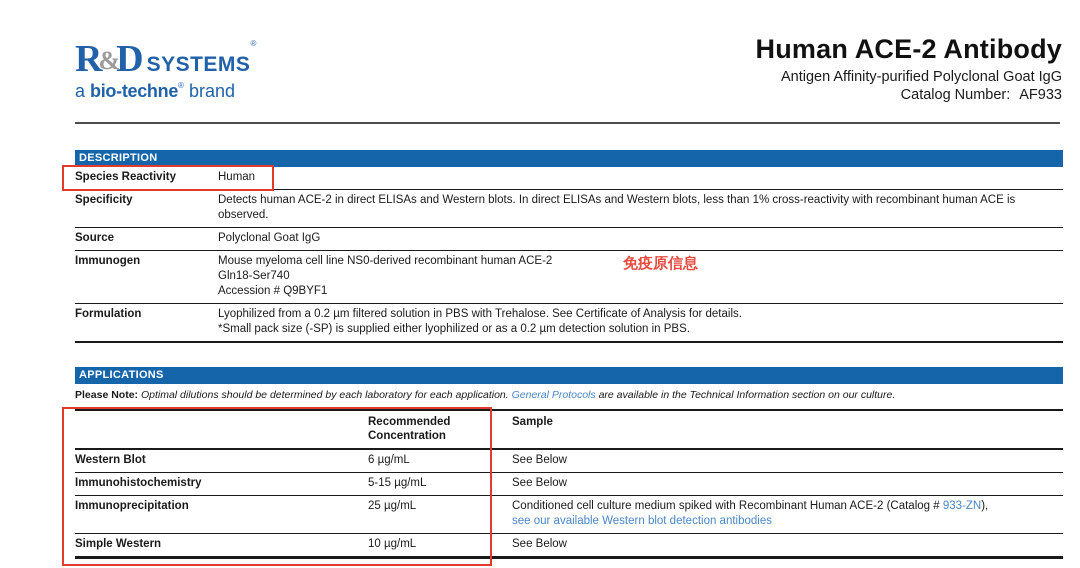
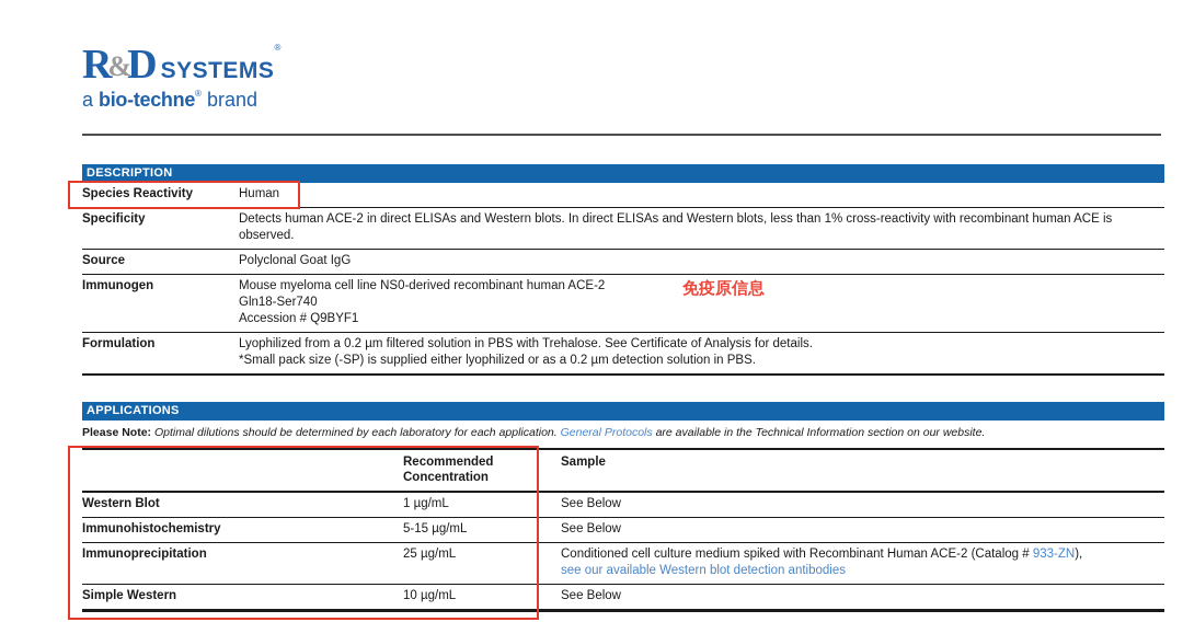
  R&D SYSTEMS®
  a bio-techne® brand
- Human ACE-2 Antibody
- Antigen Affinity-purified Polyclonal Goat IgG
- Catalog Number: AF933
  DESCRIPTION
  Species Reactivity
  Human
  Specificity
  Detects human ACE-2 in direct ELISAs and Western blots. In direct ELISAs and Western blots, less than 1% cross-reactivity with recombinant human ACE is observed.
  Source
  Polyclonal Goat IgG
  Immunogen
  Mouse myeloma cell line NS0-derived recombinant human ACE-2
  Gln18-Ser740
  Accession # Q9BYF1
  免疫原信息
  Formulation
  Lyophilized from a 0.2 µm filtered solution in PBS with Trehalose. See Certificate of Analysis for details.
  *Small pack size (-SP) is supplied either lyophilized or as a 0.2 µm detection solution in PBS.
  APPLICATIONS
- Please Note: Optimal dilutions should be determined by each laboratory for each application. General Protocols are available in the Technical Information section on our culture.
+ Please Note: Optimal dilutions should be determined by each laboratory for each application. General Protocols are available in the Technical Information section on our website.
  Recommended Concentration
  Sample
  Western Blot
- 6 µg/mL
+ 1 µg/mL
  See Below
  Immunohistochemistry
  5-15 µg/mL
  See Below
  Immunoprecipitation
  25 µg/mL
  Conditioned cell culture medium spiked with Recombinant Human ACE-2 (Catalog # 933-ZN),
  see our available Western blot detection antibodies
  Simple Western
  10 µg/mL
  See Below
